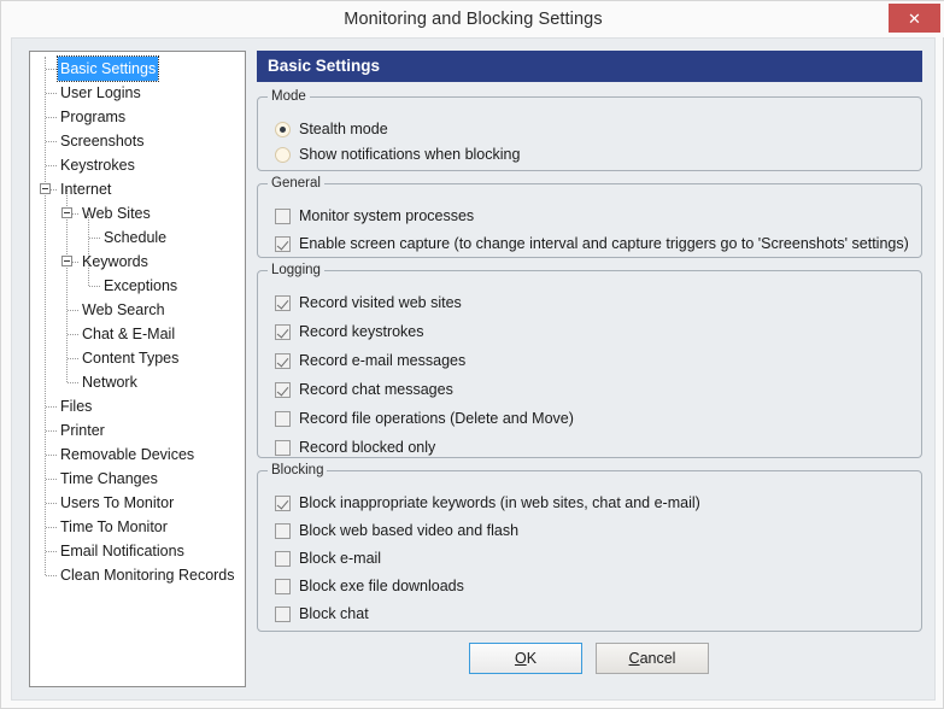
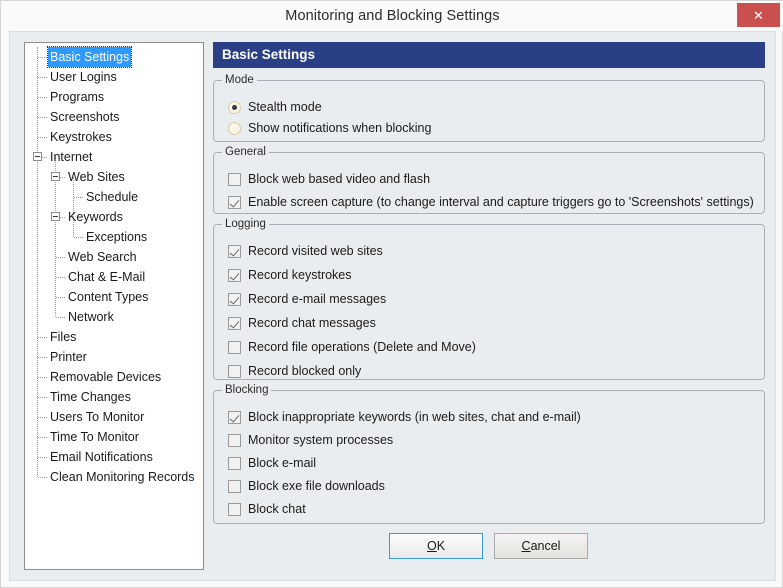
  Monitoring and Blocking Settings
  ✕
  Basic Settings
  User Logins
  Programs
  Screenshots
  Keystrokes
  Internet
  Web Sites
  Schedule
  Keywords
  Exceptions
  Web Search
  Chat & E-Mail
  Content Types
  Network
  Files
  Printer
  Removable Devices
  Time Changes
  Users To Monitor
  Time To Monitor
  Email Notifications
  Clean Monitoring Records
  Basic Settings
  Mode
  Stealth mode
  Show notifications when blocking
  General
- Monitor system processes
+ Block web based video and flash
  Enable screen capture (to change interval and capture triggers go to 'Screenshots' settings)
  Logging
  Record visited web sites
  Record keystrokes
  Record e-mail messages
  Record chat messages
  Record file operations (Delete and Move)
  Record blocked only
  Blocking
  Block inappropriate keywords (in web sites, chat and e-mail)
- Block web based video and flash
+ Monitor system processes
  Block e-mail
  Block exe file downloads
  Block chat
  OK
  Cancel
